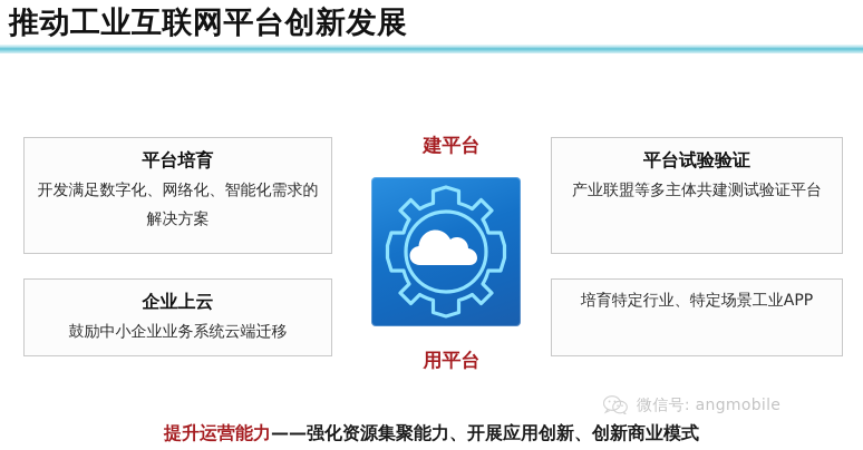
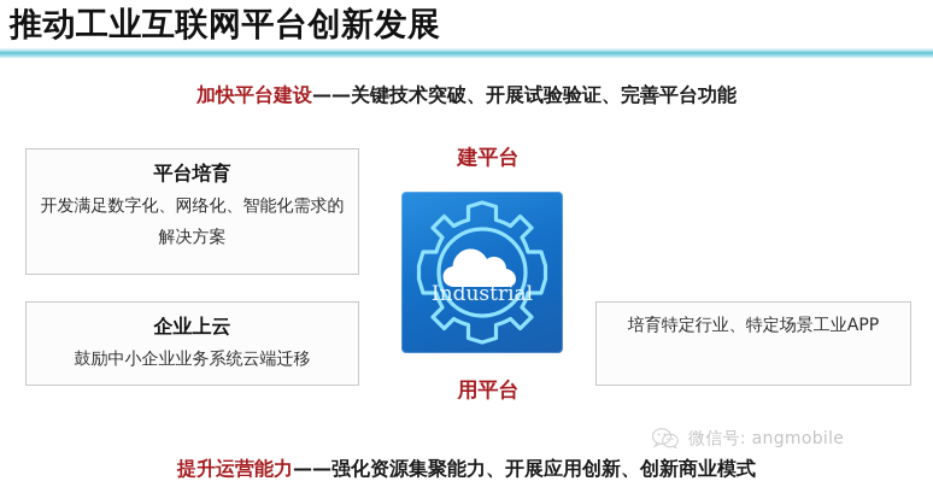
  推动工业互联网平台创新发展
+ 加快平台建设——关键技术突破、开展试验验证、完善平台功能
  提升运营能力——强化资源集聚能力、开展应用创新、创新商业模式
  平台培育
  开发满足数字化、网络化、智能化需求的解决方案
  企业上云
  鼓励中小企业业务系统云端迁移
- 平台试验验证
- 产业联盟等多主体共建测试验证平台
  培育特定行业、特定场景工业APP
  建平台
  用平台
+ Industrial
  微信号: angmobile
